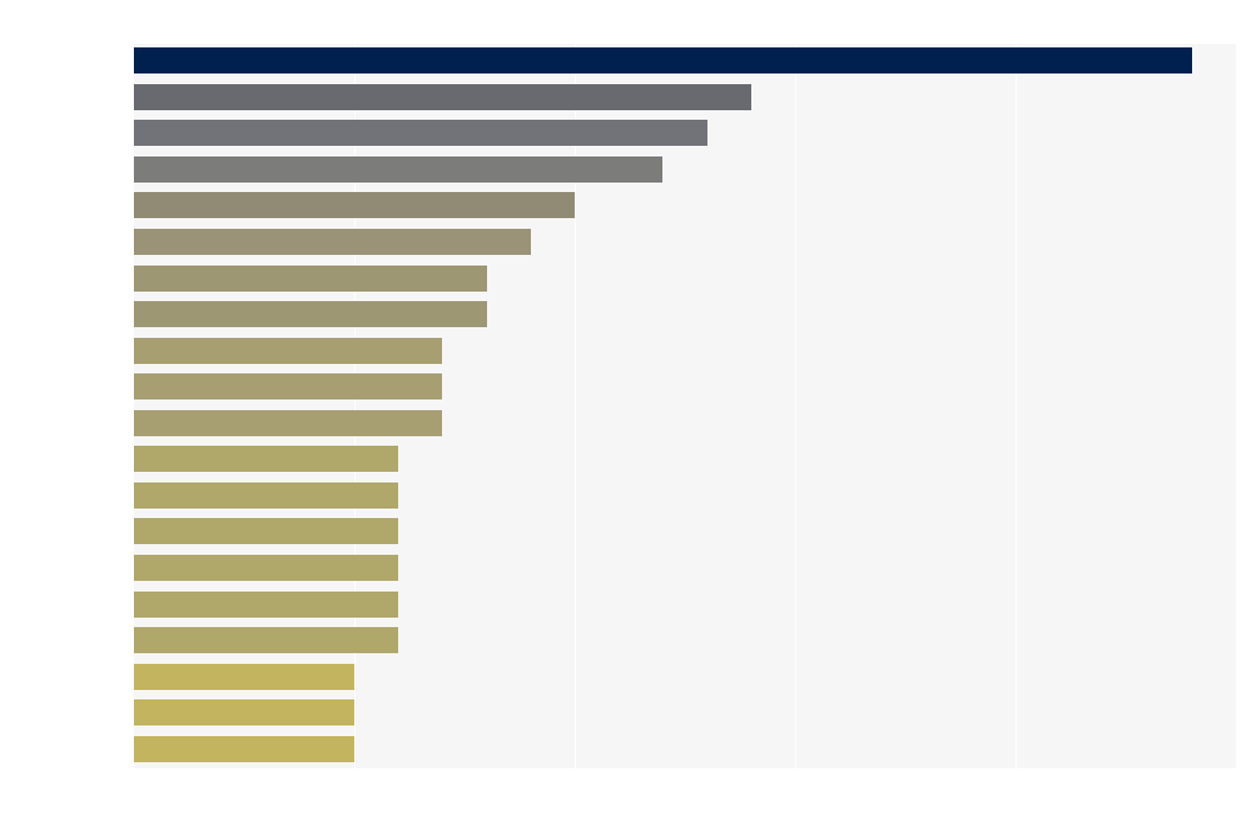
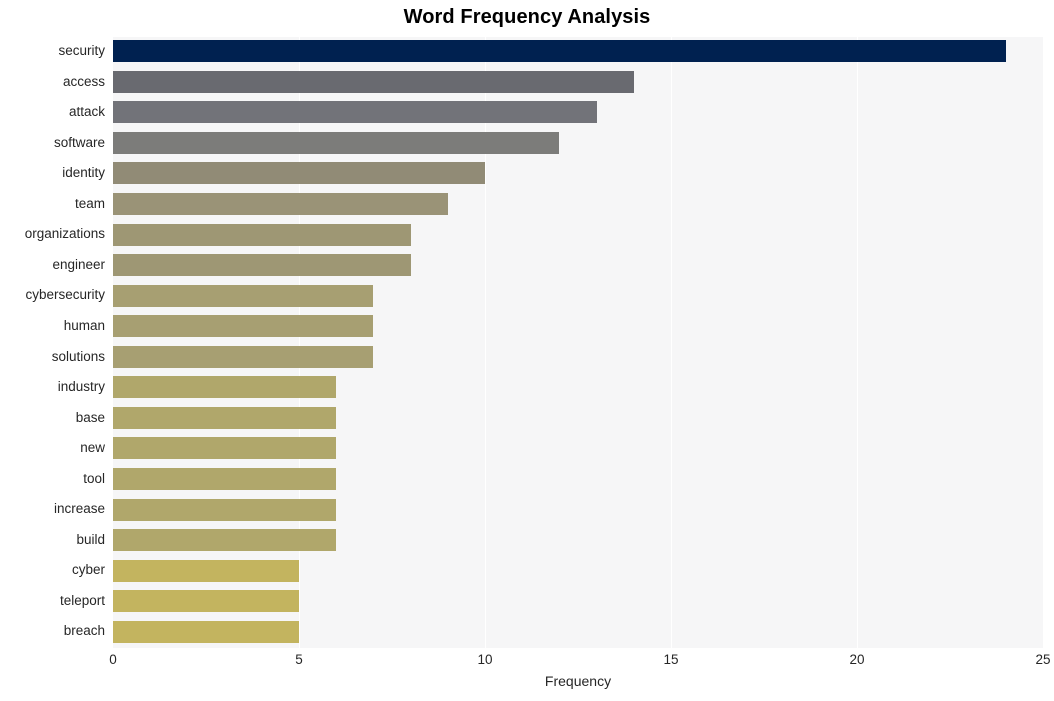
+ Word Frequency Analysis
+ security
+ access
+ attack
+ software
+ identity
+ team
+ organizations
+ engineer
+ cybersecurity
+ human
+ solutions
+ industry
+ base
+ new
+ tool
+ increase
+ build
+ cyber
+ teleport
+ breach
+ 0
+ 5
+ 10
+ 15
+ 20
+ 25
+ Frequency
